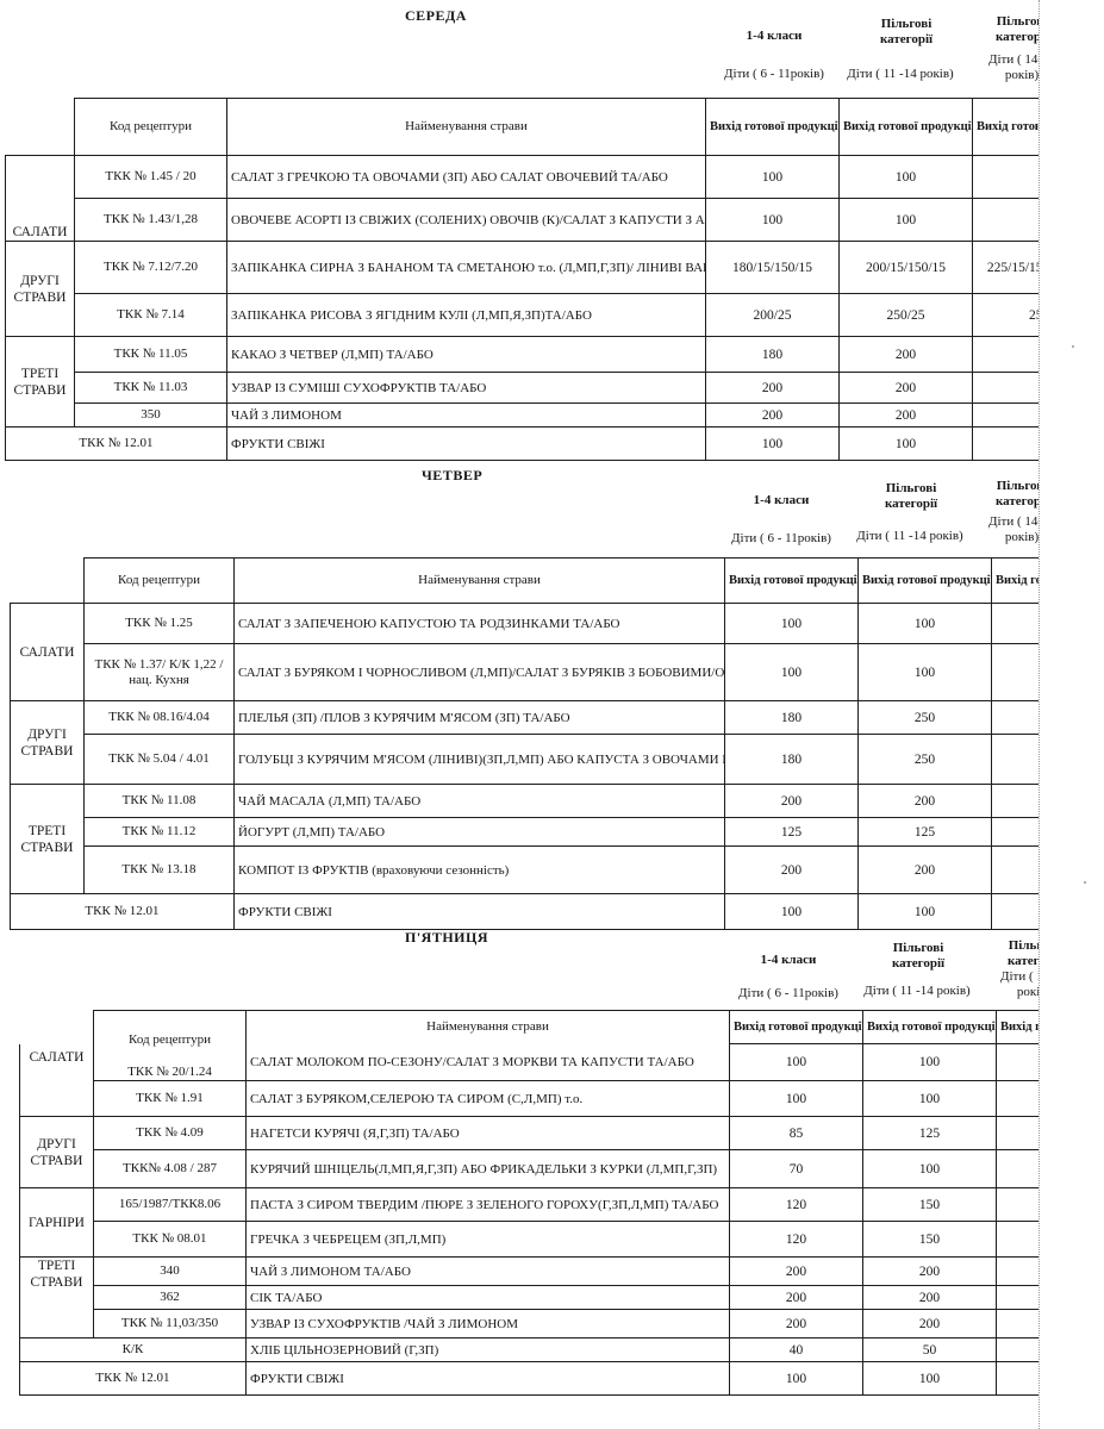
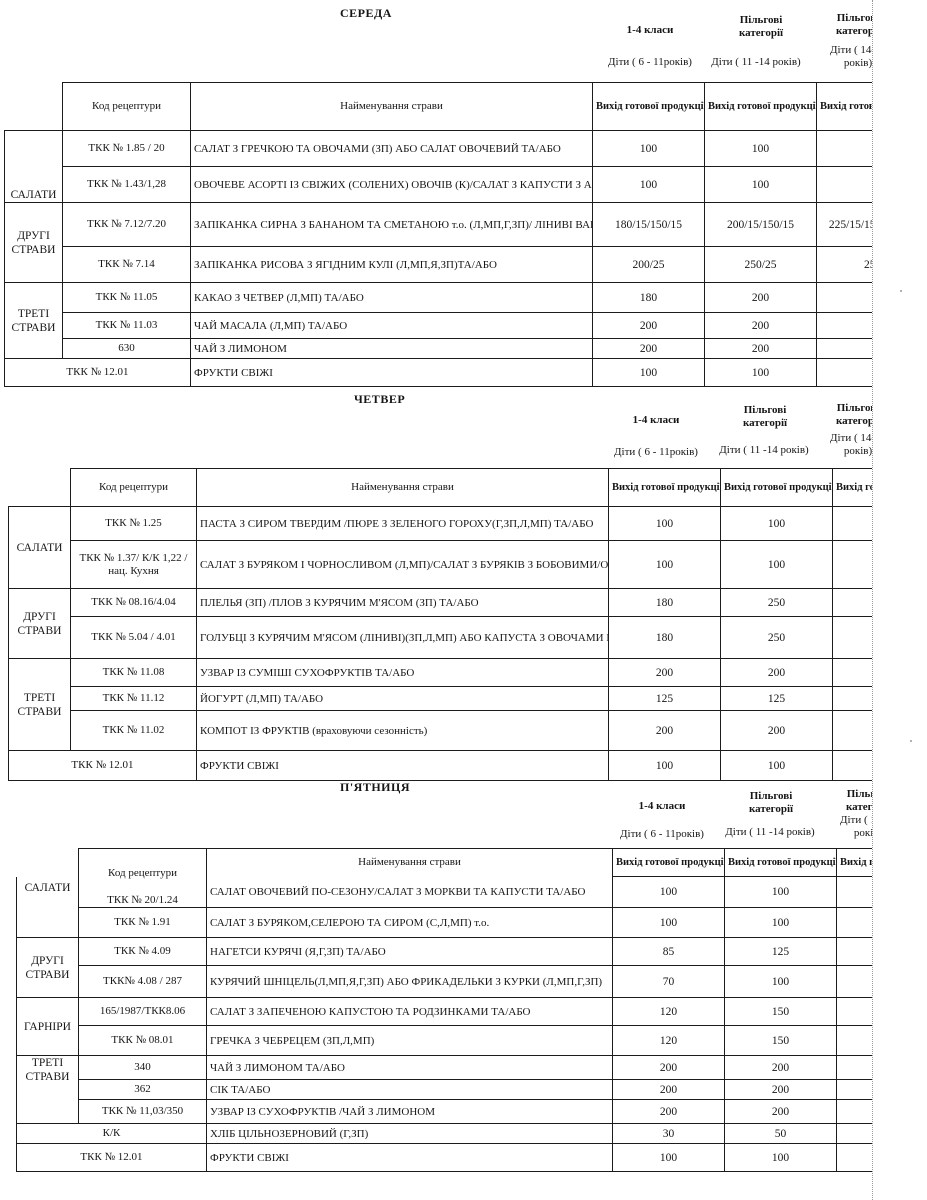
  СЕРЕДА
  1-4 класи
  Пільгові категорії
  Пільго категор
  Діти ( 6 - 11років)
  Діти ( 11 -14 років)
  Діти ( 14 років)
  	Код рецептури	Найменування страви	Вихід готової продукці	Вихід готової продукці	Вихід гото
- САЛАТИ	ТКК № 1.45 / 20	САЛАТ З ГРЕЧКОЮ ТА ОВОЧАМИ (ЗП) АБО САЛАТ ОВОЧЕВИЙ ТА/АБО	100	100
+ САЛАТИ	ТКК № 1.85 / 20	САЛАТ З ГРЕЧКОЮ ТА ОВОЧАМИ (ЗП) АБО САЛАТ ОВОЧЕВИЙ ТА/АБО	100	100
  ТКК № 1.43/1,28	ОВОЧЕВЕ АСОРТІ ІЗ СВІЖИХ (СОЛЕНИХ) ОВОЧІВ (К)/САЛАТ З КАПУСТИ З А	100	100
  ДРУГІ СТРАВИ	ТКК № 7.12/7.20	ЗАПІКАНКА СИРНА З БАНАНОМ ТА СМЕТАНОЮ т.о. (Л,МП,Г,ЗП)/ ЛІНИВІ ВА	180/15/150/15	200/15/150/15	225/15/1
  ТКК № 7.14	ЗАПІКАНКА РИСОВА З ЯГІДНИМ КУЛІ (Л,МП,Я,ЗП)ТА/АБО	200/25	250/25	2
  ТРЕТІ СТРАВИ	ТКК № 11.05	КАКАО З ЧЕТВЕР (Л,МП) ТА/АБО	180	200
- ТКК № 11.03	УЗВАР ІЗ СУМІШІ СУХОФРУКТІВ ТА/АБО	200	200
+ ТКК № 11.03	ЧАЙ МАСАЛА (Л,МП) ТА/АБО	200	200
- 350	ЧАЙ З ЛИМОНОМ	200	200
+ 630	ЧАЙ З ЛИМОНОМ	200	200
  ТКК № 12.01	ФРУКТИ СВІЖІ	100	100
  ЧЕТВЕР
  1-4 класи
  Пільгові категорії
  Пільго категор
  Діти ( 6 - 11років)
  Діти ( 11 -14 років)
  Діти ( 14 років)
- САЛАТИ	ТКК № 1.25	САЛАТ З ЗАПЕЧЕНОЮ КАПУСТОЮ ТА РОДЗИНКАМИ ТА/АБО	100	100
+ САЛАТИ	ТКК № 1.25	ПАСТА З СИРОМ ТВЕРДИМ /ПЮРЕ З ЗЕЛЕНОГО ГОРОХУ(Г,ЗП,Л,МП) ТА/АБО	100	100
  ДРУГІ СТРАВИ	ТКК № 08.16/4.04	ПЛЕЛЬЯ (ЗП) /ПЛОВ З КУРЯЧИМ М'ЯСОМ (ЗП) ТА/АБО	180	250
  ТКК № 5.04 / 4.01	ГОЛУБЦІ З КУРЯЧИМ М'ЯСОМ (ЛІНИВІ)(ЗП,Л,МП) АБО КАПУСТА З ОВОЧАМИ І	180	250
- ТРЕТІ СТРАВИ	ТКК № 11.08	ЧАЙ МАСАЛА (Л,МП) ТА/АБО	200	200
+ ТРЕТІ СТРАВИ	ТКК № 11.08	УЗВАР ІЗ СУМІШІ СУХОФРУКТІВ ТА/АБО	200	200
  ТКК № 11.12	ЙОГУРТ (Л,МП) ТА/АБО	125	125
- ТКК № 13.18	КОМПОТ ІЗ ФРУКТІВ (враховуючи сезонність)	200	200
+ ТКК № 11.02	КОМПОТ ІЗ ФРУКТІВ (враховуючи сезонність)	200	200
  ТКК № 12.01	ФРУКТИ СВІЖІ	100	100
  П'ЯТНИЦЯ
  1-4 класи
  Пільгові категорії
  Діти ( 6 - 11років)
  Діти ( 11 -14 років)
  	Код рецептуриТКК № 20/1.24	Найменування страви	Вихід готової продукці	Вихід готової продукці	Вихід
- САЛАТИ	САЛАТ МОЛОКОМ ПО-СЕЗОНУ/САЛАТ З МОРКВИ ТА КАПУСТИ ТА/АБО	100	100
+ САЛАТИ	САЛАТ ОВОЧЕВИЙ ПО-СЕЗОНУ/САЛАТ З МОРКВИ ТА КАПУСТИ ТА/АБО	100	100
  ТКК № 1.91	САЛАТ З БУРЯКОМ,СЕЛЕРОЮ ТА СИРОМ (С,Л,МП) т.о.	100	100
  ДРУГІ СТРАВИ	ТКК № 4.09	НАГЕТСИ КУРЯЧІ (Я,Г,ЗП) ТА/АБО	85	125
  ТКК№ 4.08 / 287	КУРЯЧИЙ ШНІЦЕЛЬ(Л,МП,Я,Г,ЗП) АБО ФРИКАДЕЛЬКИ З КУРКИ (Л,МП,Г,ЗП)	70	100
- ГАРНІРИ	165/1987/ТКК8.06	ПАСТА З СИРОМ ТВЕРДИМ /ПЮРЕ З ЗЕЛЕНОГО ГОРОХУ(Г,ЗП,Л,МП) ТА/АБО	120	150
+ ГАРНІРИ	165/1987/ТКК8.06	САЛАТ З ЗАПЕЧЕНОЮ КАПУСТОЮ ТА РОДЗИНКАМИ ТА/АБО	120	150
  ТКК № 08.01	ГРЕЧКА З ЧЕБРЕЦЕМ (ЗП,Л,МП)	120	150
  ТРЕТІ СТРАВИ	340	ЧАЙ З ЛИМОНОМ ТА/АБО	200	200
  362	СІК ТА/АБО	200	200
  ТКК № 11,03/350	УЗВАР ІЗ СУХОФРУКТІВ /ЧАЙ З ЛИМОНОМ	200	200
- К/К	ХЛІБ ЦІЛЬНОЗЕРНОВИЙ (Г,ЗП)	40	50
+ К/К	ХЛІБ ЦІЛЬНОЗЕРНОВИЙ (Г,ЗП)	30	50
  ТКК № 12.01	ФРУКТИ СВІЖІ	100	100
